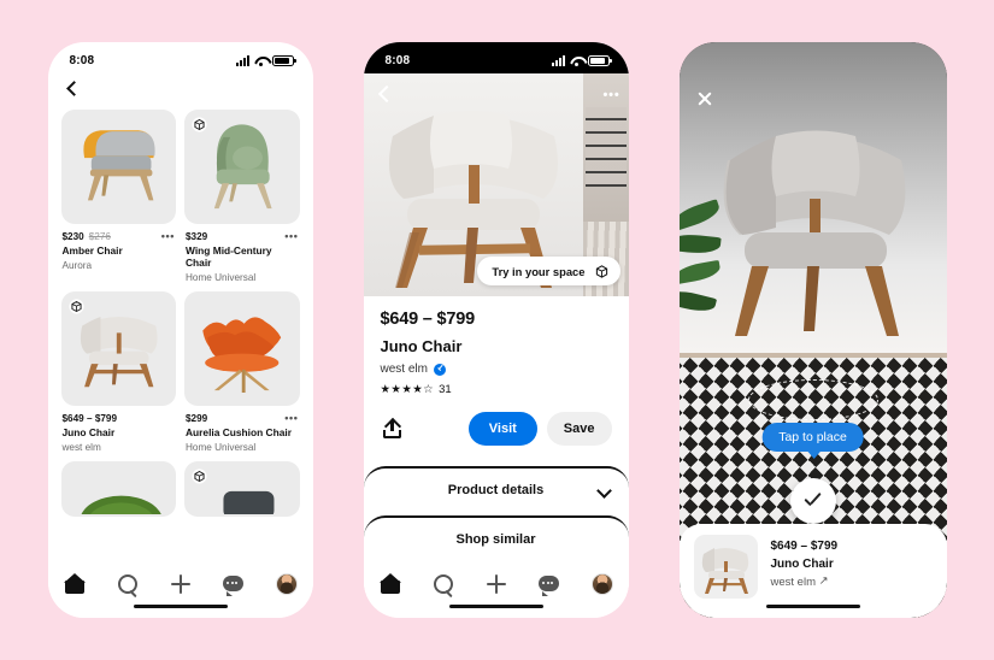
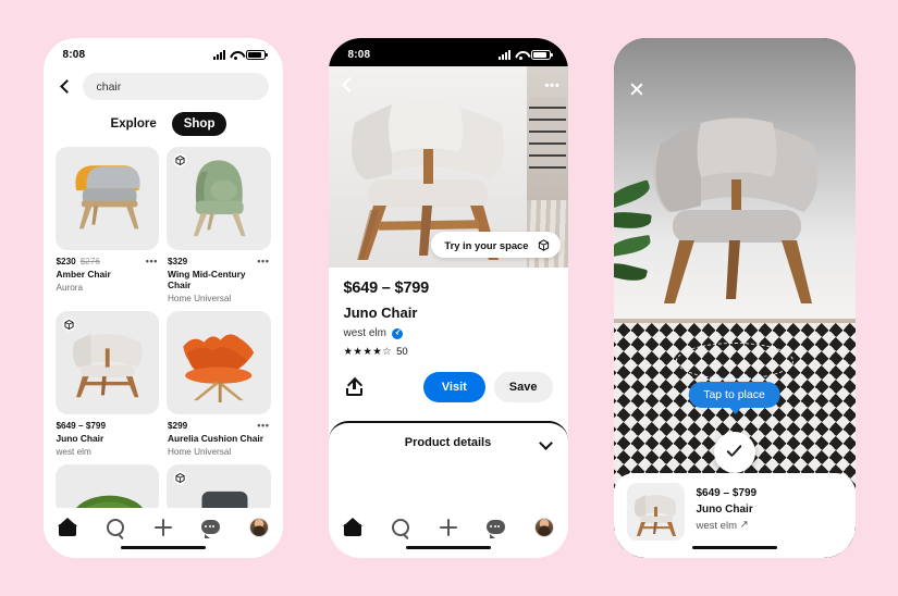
  8:08
+ chair
+ Explore
+ Shop
  $230
  $276
  •••
  Amber Chair
  Aurora
  $329
  •••
  Wing Mid-Century Chair
  Home Universal
  $649 – $799
  Juno Chair
  west elm
  $299
  •••
  Aurelia Cushion Chair
  Home Universal
  8:08
  •••
  Try in your space
  $649 – $799
  Juno Chair
  west elm
  ★★★★☆
- 31
+ 50
  Visit
  Save
  Product details
- Shop similar
  Tap to place
  $649 – $799
  Juno Chair
  west elm ↗
